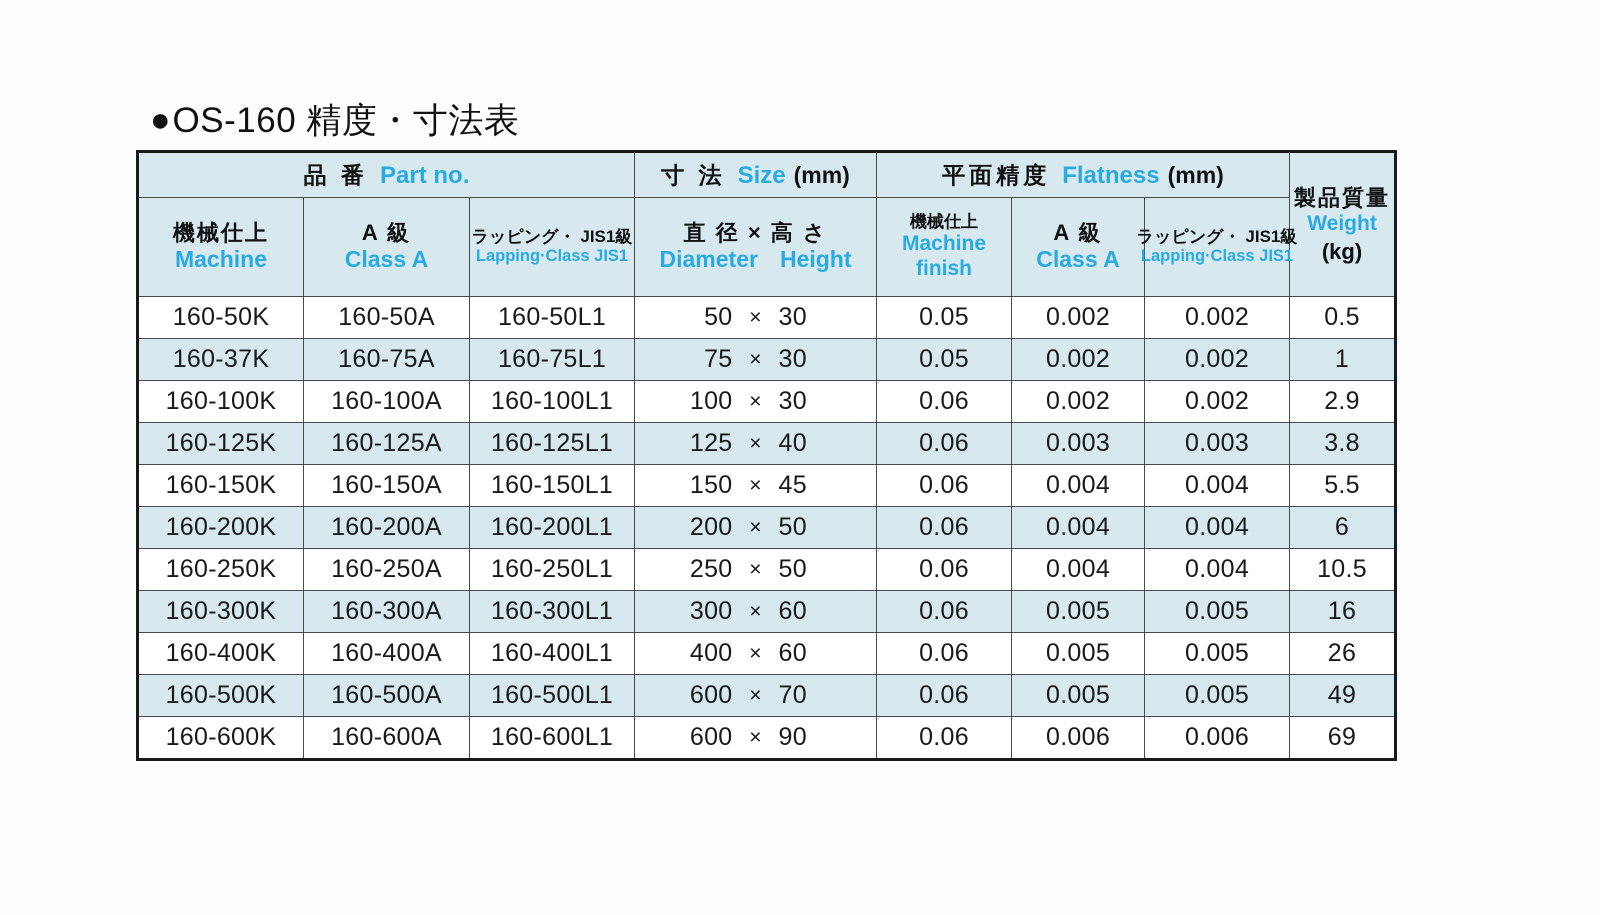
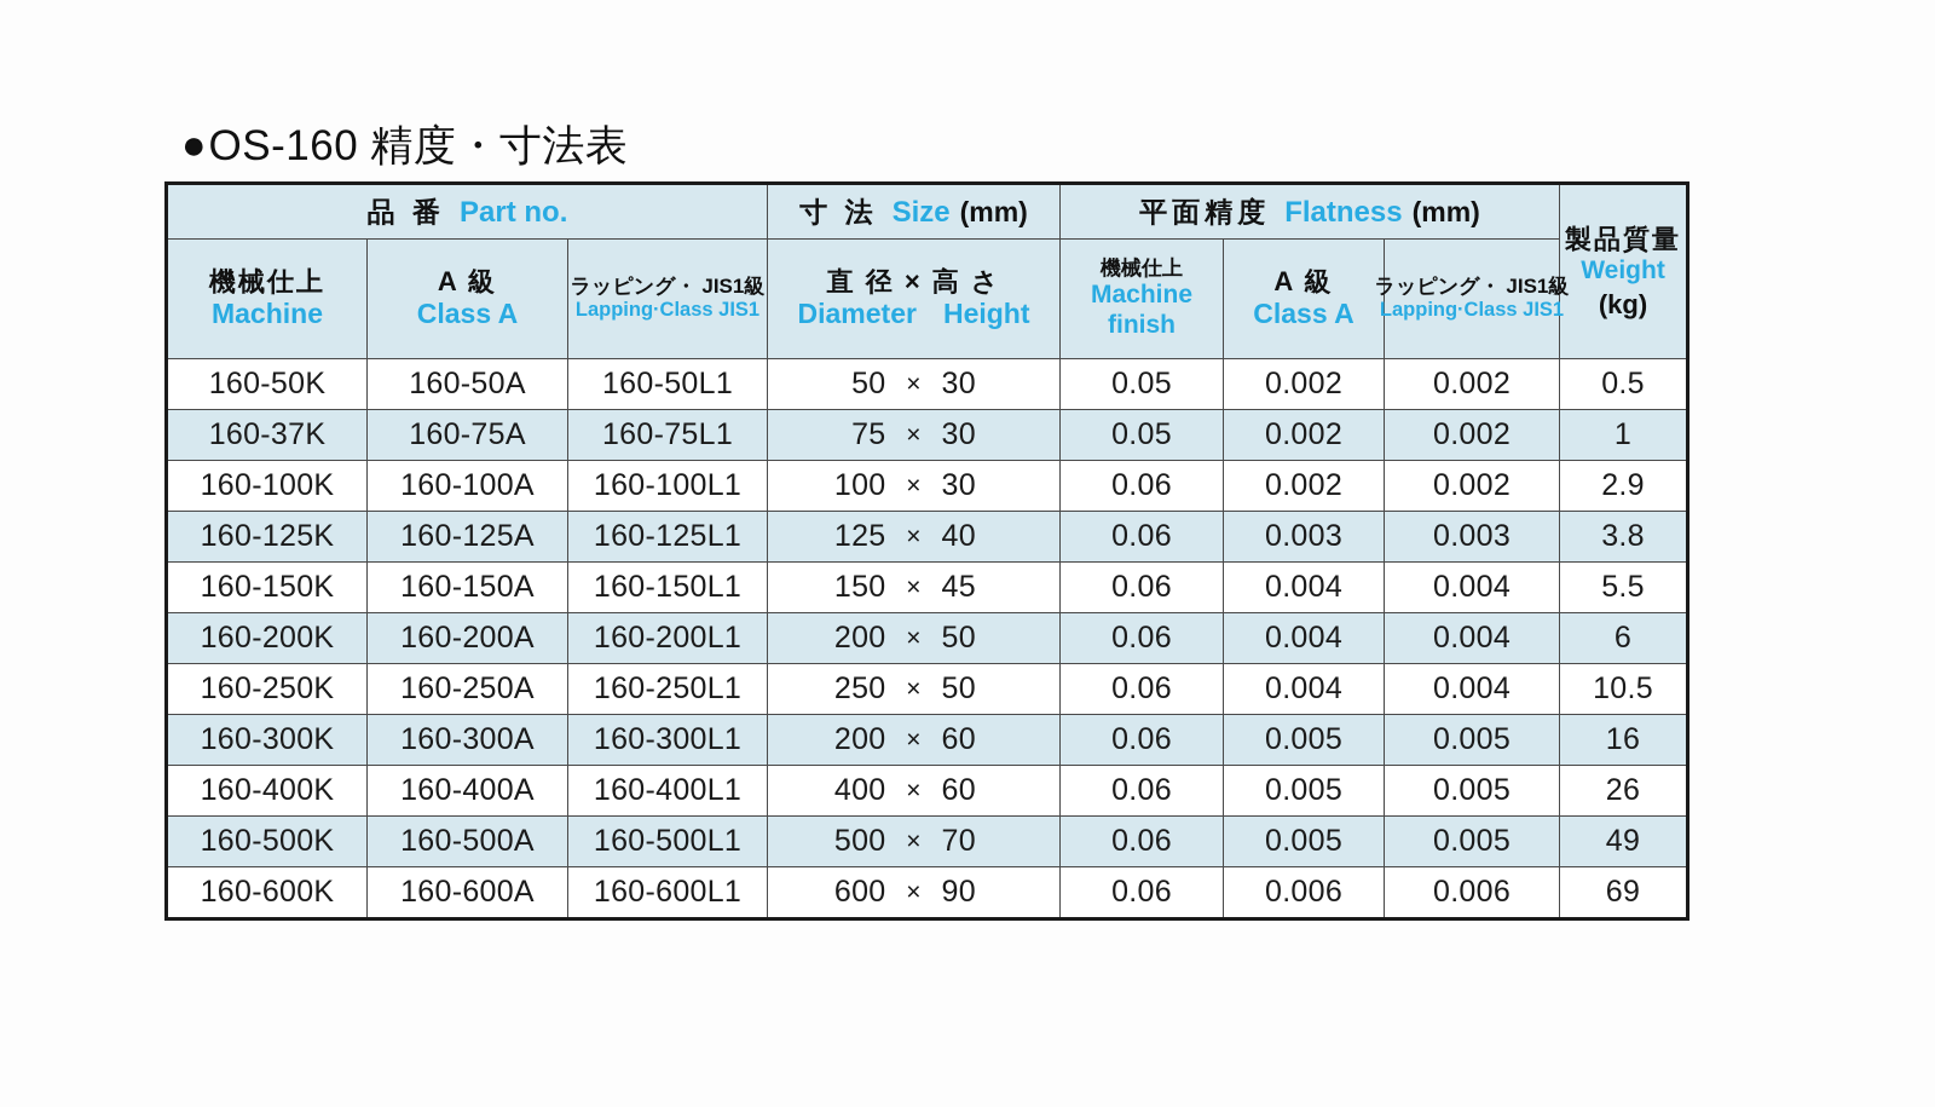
  ●
  OS-160 精度・寸法表
  品 番 Part no.	寸 法 Size (mm)	平面精度 Flatness (mm)	製品質量 Weight (kg)
  機械仕上 Machine	A 級 Class A	ラッピング・ JIS1級 Lapping·Class JIS1	直 径 × 高 さ Diameter Height	機械仕上 Machine finish	A 級 Class A	ラッピング・ JIS1級 Lapping·Class JIS1
  160-50K	160-50A	160-50L1	50 × 30	0.05	0.002	0.002	0.5
  160-37K	160-75A	160-75L1	75 × 30	0.05	0.002	0.002	1
  160-100K	160-100A	160-100L1	100 × 30	0.06	0.002	0.002	2.9
  160-125K	160-125A	160-125L1	125 × 40	0.06	0.003	0.003	3.8
  160-150K	160-150A	160-150L1	150 × 45	0.06	0.004	0.004	5.5
  160-200K	160-200A	160-200L1	200 × 50	0.06	0.004	0.004	6
  160-250K	160-250A	160-250L1	250 × 50	0.06	0.004	0.004	10.5
- 160-300K	160-300A	160-300L1	300 × 60	0.06	0.005	0.005	16
+ 160-300K	160-300A	160-300L1	200 × 60	0.06	0.005	0.005	16
  160-400K	160-400A	160-400L1	400 × 60	0.06	0.005	0.005	26
- 160-500K	160-500A	160-500L1	600 × 70	0.06	0.005	0.005	49
+ 160-500K	160-500A	160-500L1	500 × 70	0.06	0.005	0.005	49
  160-600K	160-600A	160-600L1	600 × 90	0.06	0.006	0.006	69
